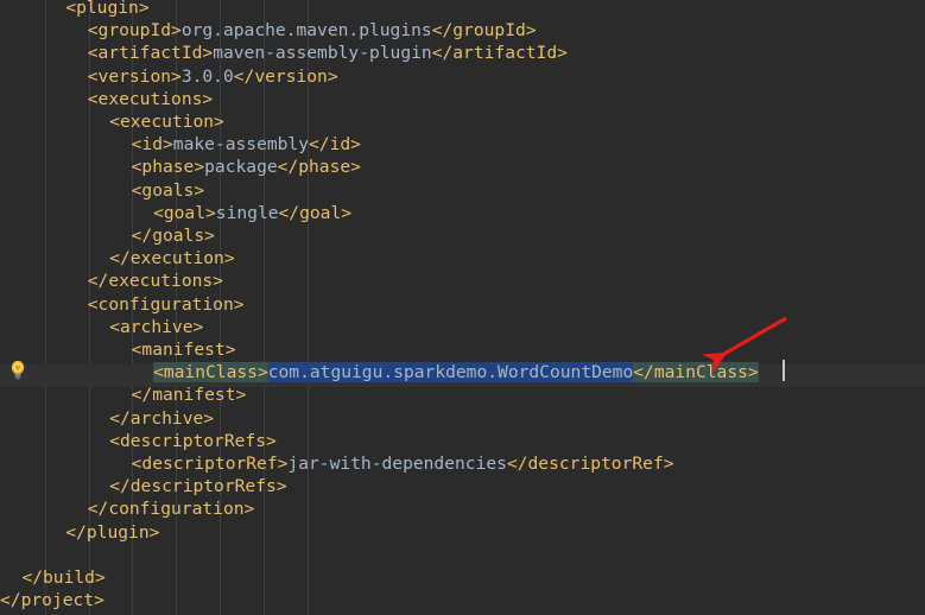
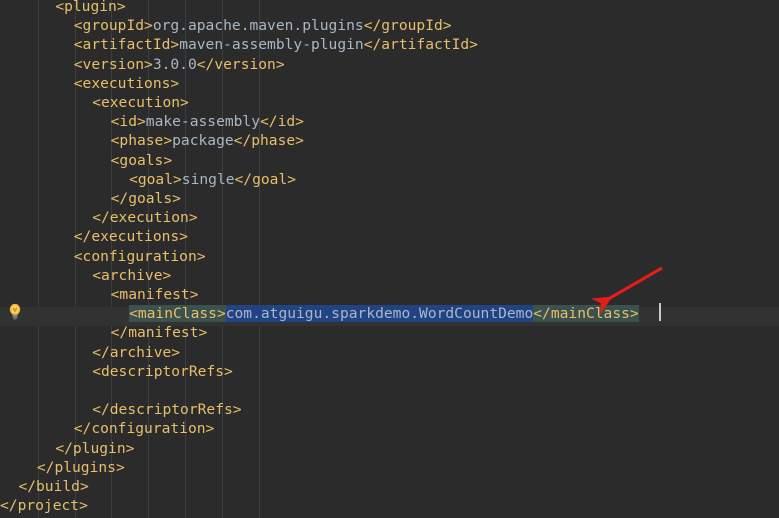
  <plugin>
  <groupId>org.apache.maven.plugins</groupId>
  <artifactId>maven-assembly-plugin</artifactId>
  <version>3.0.0</version>
  <executions>
  <execution>
  <id>make-assembly</id>
  <phase>package</phase>
  <goals>
  <goal>single</goal>
  </goals>
  </execution>
  </executions>
  <configuration>
  <archive>
  <manifest>
  <mainClass>com.atguigu.sparkdemo.WordCountDemo</mainClass>
  </manifest>
  </archive>
  <descriptorRefs>
- <descriptorRef>jar-with-dependencies</descriptorRef>
  </descriptorRefs>
  </configuration>
  </plugin>
+ </plugins>
  </build>
  </project>
